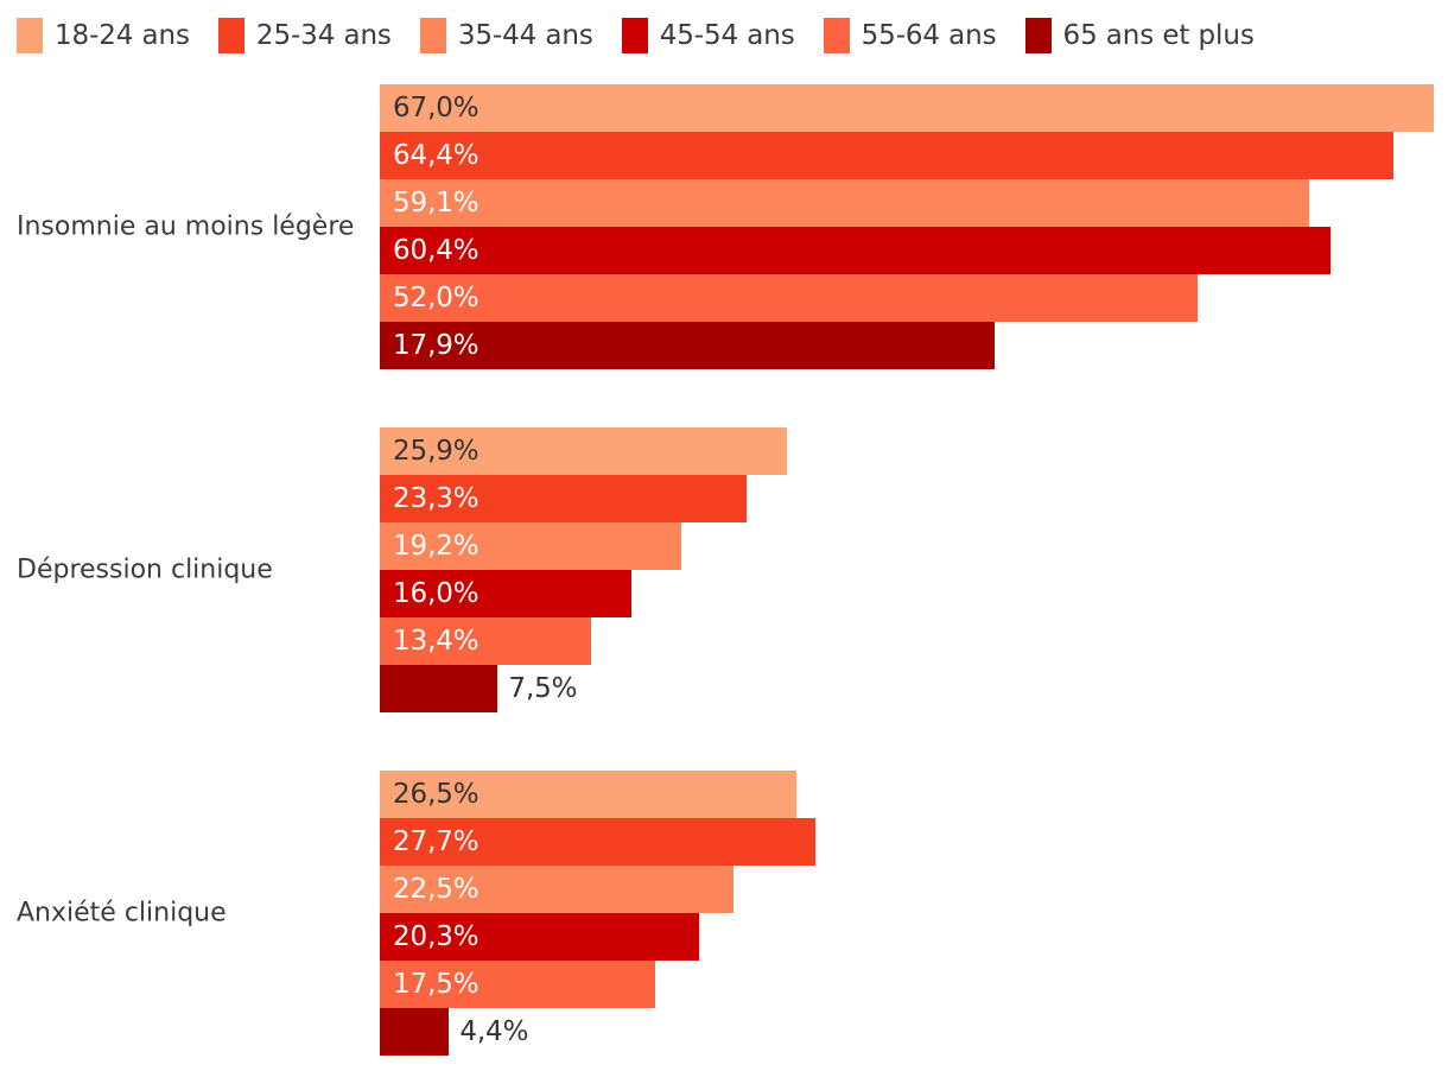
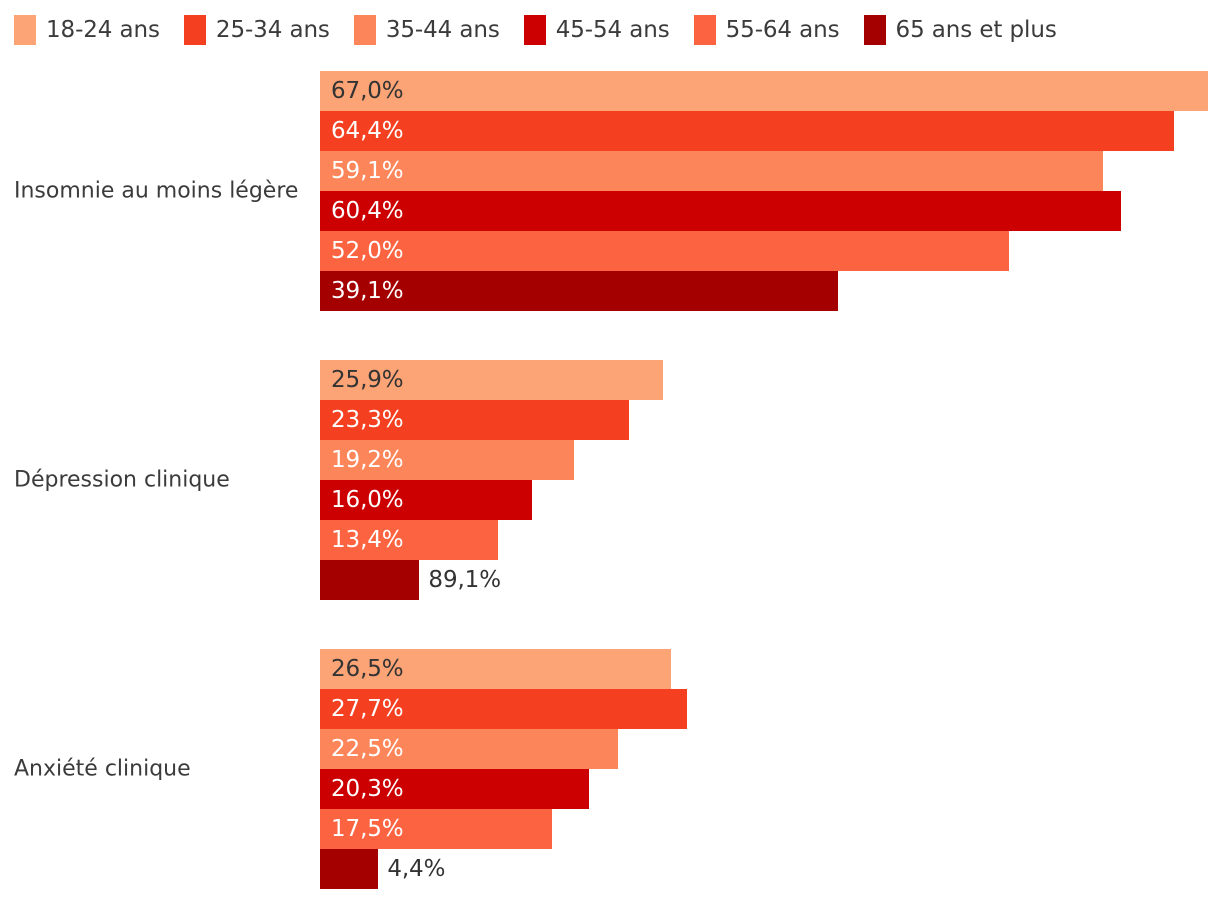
  18-24 ans
  25-34 ans
  35-44 ans
  45-54 ans
  55-64 ans
  65 ans et plus
  Insomnie au moins légère
  67,0%
  64,4%
  59,1%
  60,4%
  52,0%
- 17,9%
+ 39,1%
  Dépression clinique
  25,9%
  23,3%
  19,2%
  16,0%
  13,4%
- 7,5%
+ 89,1%
  Anxiété clinique
  26,5%
  27,7%
  22,5%
  20,3%
  17,5%
  4,4%
